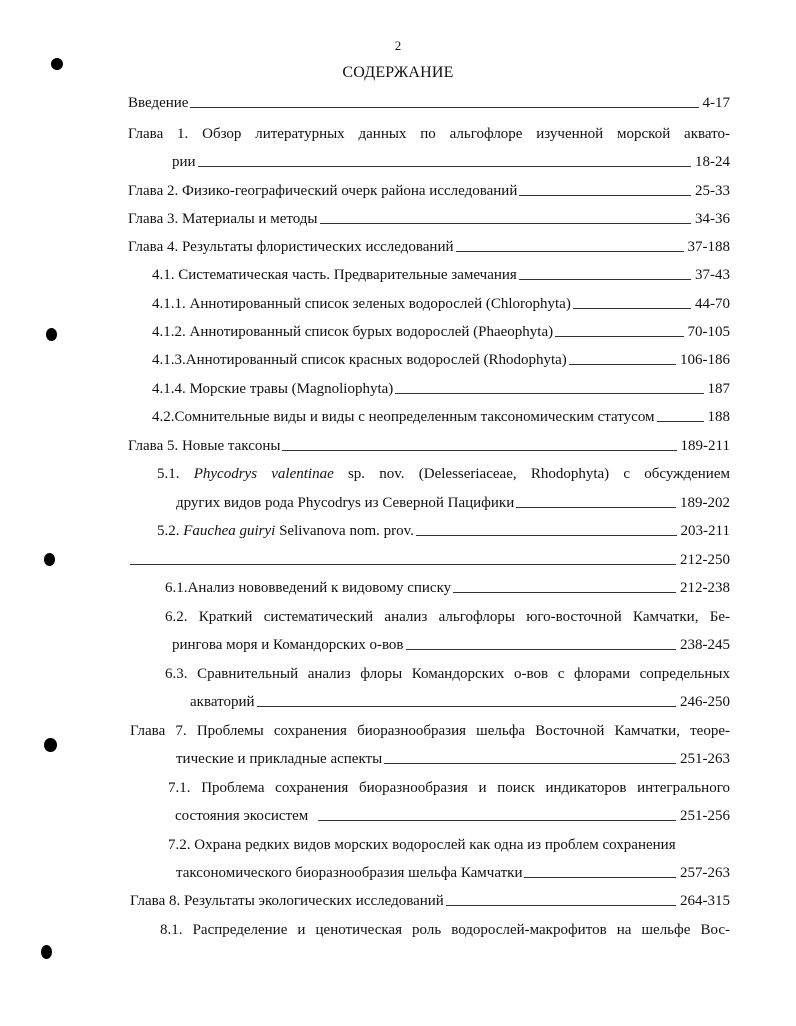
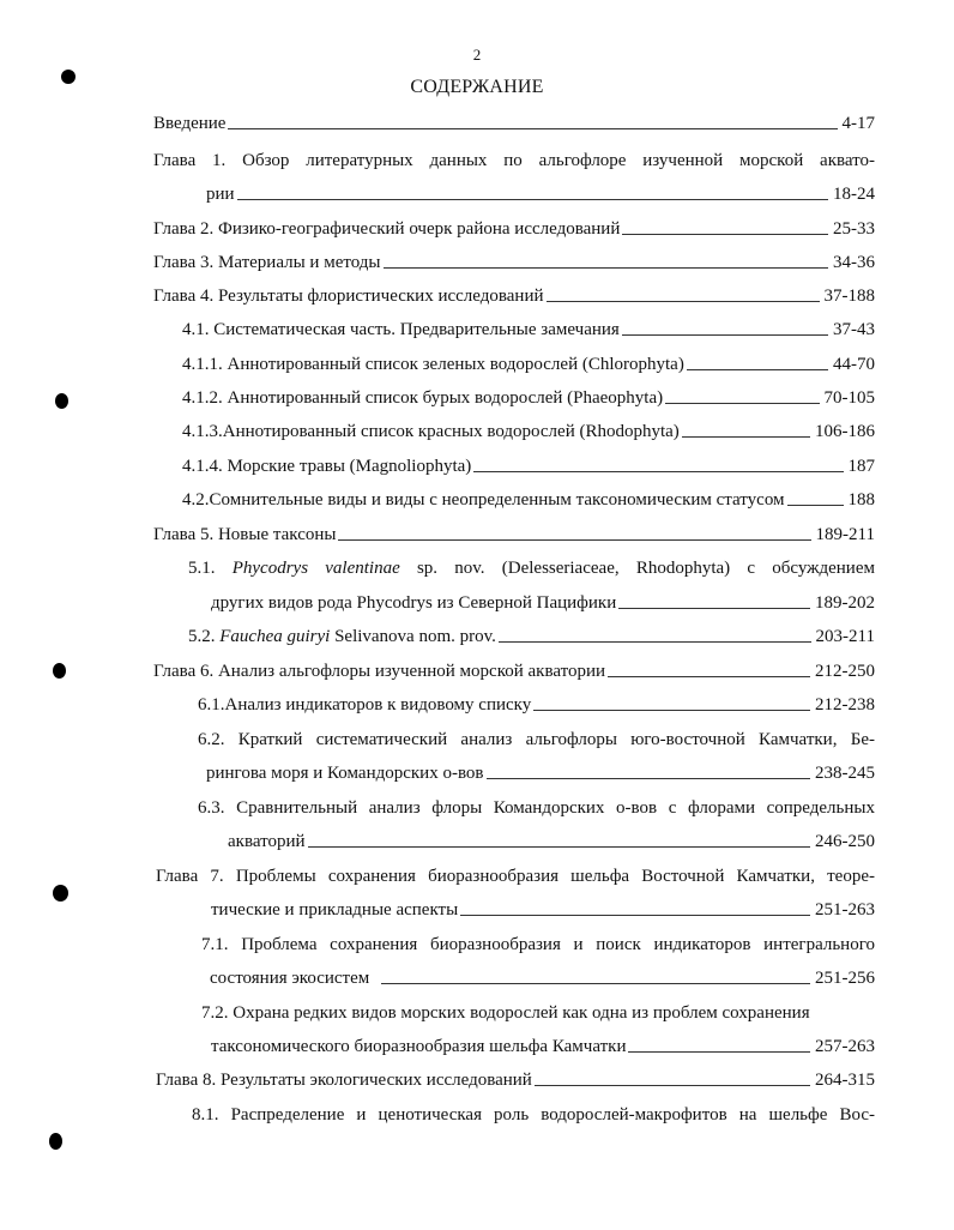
  2
  СОДЕРЖАНИЕ
  Введение
  4-17
  Глава 1. Обзор литературных данных по альгофлоре изученной морской аквато-
  рии
  18-24
  Глава 2. Физико-географический очерк района исследований
  25-33
  Глава 3. Материалы и методы
  34-36
  Глава 4. Результаты флористических исследований
  37-188
  4.1. Систематическая часть. Предварительные замечания
  37-43
  4.1.1. Аннотированный список зеленых водорослей (Chlorophyta)
  44-70
  4.1.2. Аннотированный список бурых водорослей (Phaeophyta)
  70-105
  4.1.3.Аннотированный список красных водорослей (Rhodophyta)
  106-186
  4.1.4. Морские травы (Magnoliophyta)
  187
  4.2.Сомнительные виды и виды с неопределенным таксономическим статусом
  188
  Глава 5. Новые таксоны
  189-211
  5.1. Phycodrys valentinae sp. nov. (Delesseriaceae, Rhodophyta) с обсуждением
  других видов рода Phycodrys из Северной Пацифики
  189-202
  5.2. Fauchea guiryi Selivanova nom. prov.
  203-211
+ Глава 6. Анализ альгофлоры изученной морской акватории
  212-250
- 6.1.Анализ нововведений к видовому списку
+ 6.1.Анализ индикаторов к видовому списку
  212-238
  6.2. Краткий систематический анализ альгофлоры юго-восточной Камчатки, Бе-
  рингова моря и Командорских о-вов
  238-245
  6.3. Сравнительный анализ флоры Командорских о-вов с флорами сопредельных
  акваторий
  246-250
  Глава 7. Проблемы сохранения биоразнообразия шельфа Восточной Камчатки, теоре-
  тические и прикладные аспекты
  251-263
  7.1. Проблема сохранения биоразнообразия и поиск индикаторов интегрального
  состояния экосистем
  251-256
  7.2. Охрана редких видов морских водорослей как одна из проблем сохранения
  таксономического биоразнообразия шельфа Камчатки
  257-263
  Глава 8. Результаты экологических исследований
  264-315
  8.1. Распределение и ценотическая роль водорослей-макрофитов на шельфе Вос-
